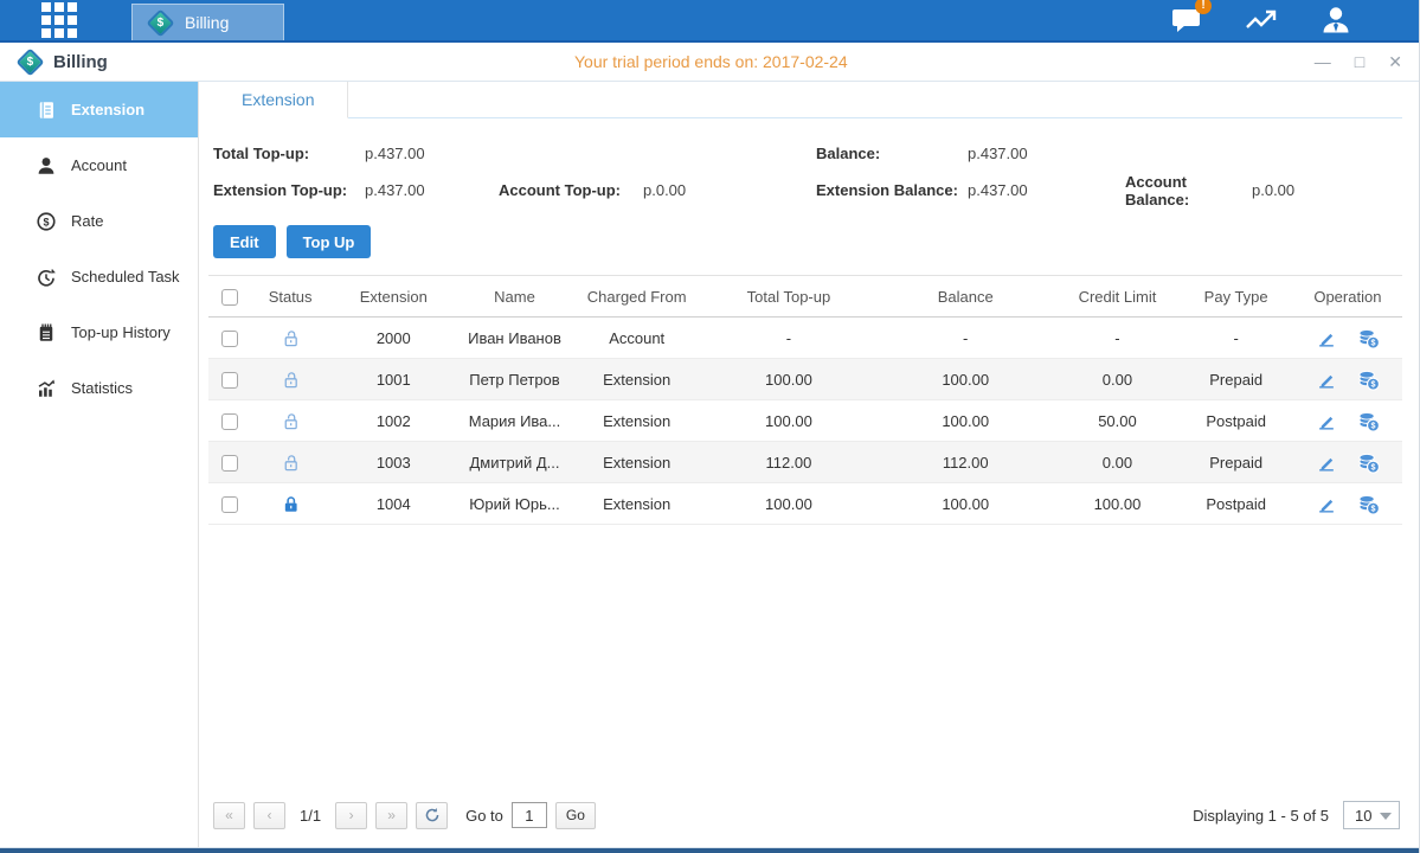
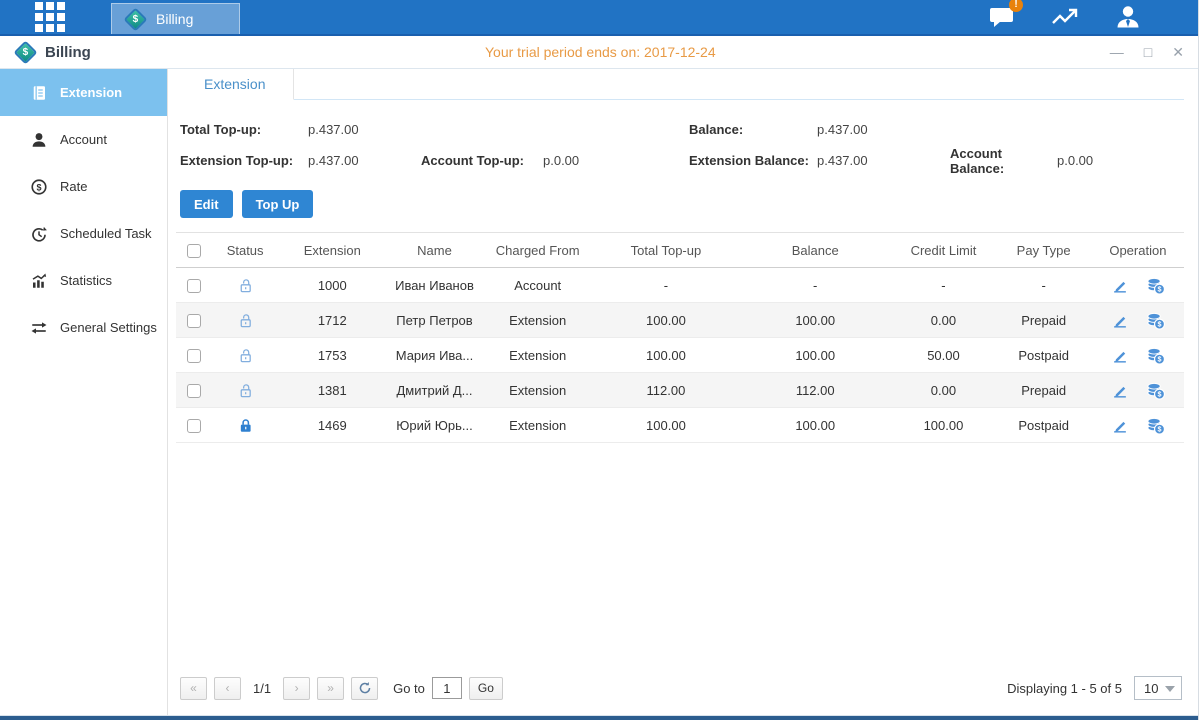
  Billing
  !
  Billing
- Your trial period ends on: 2017-02-24
+ Your trial period ends on: 2017-12-24
  —
  □
  ✕
  Extension
  Account
  $
  Rate
  Scheduled Task
- Top-up History
  Statistics
+ General Settings
  Extension
  Total Top-up:
  p.437.00
  Balance:
  p.437.00
  Extension Top-up:
  p.437.00
  Account Top-up:
  p.0.00
  Extension Balance:
  p.437.00
  Account Balance:
  p.0.00
  Edit
  Top Up
  	Status	Extension	Name	Charged From	Total Top-up	Balance	Credit Limit	Pay Type	Operation
- 		2000	Иван Иванов	Account	-	-	-	-	$
+ 		1000	Иван Иванов	Account	-	-	-	-	$
- 		1001	Петр Петров	Extension	100.00	100.00	0.00	Prepaid	$
+ 		1712	Петр Петров	Extension	100.00	100.00	0.00	Prepaid	$
- 		1002	Мария Ива...	Extension	100.00	100.00	50.00	Postpaid	$
+ 		1753	Мария Ива...	Extension	100.00	100.00	50.00	Postpaid	$
- 		1003	Дмитрий Д...	Extension	112.00	112.00	0.00	Prepaid	$
+ 		1381	Дмитрий Д...	Extension	112.00	112.00	0.00	Prepaid	$
- 		1004	Юрий Юрь...	Extension	100.00	100.00	100.00	Postpaid	$
+ 		1469	Юрий Юрь...	Extension	100.00	100.00	100.00	Postpaid	$
  «
  ‹
  1/1
  ›
  »
  Go to
  1
  Go
  Displaying 1 - 5 of 5
  10
